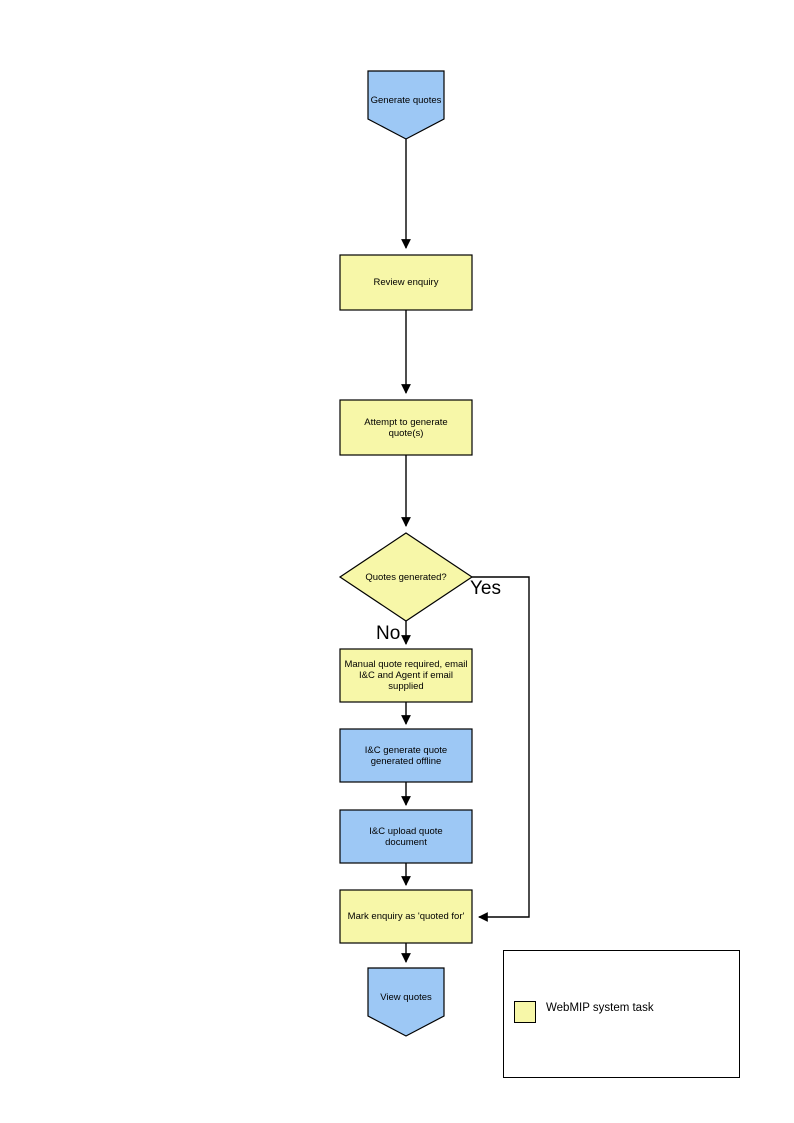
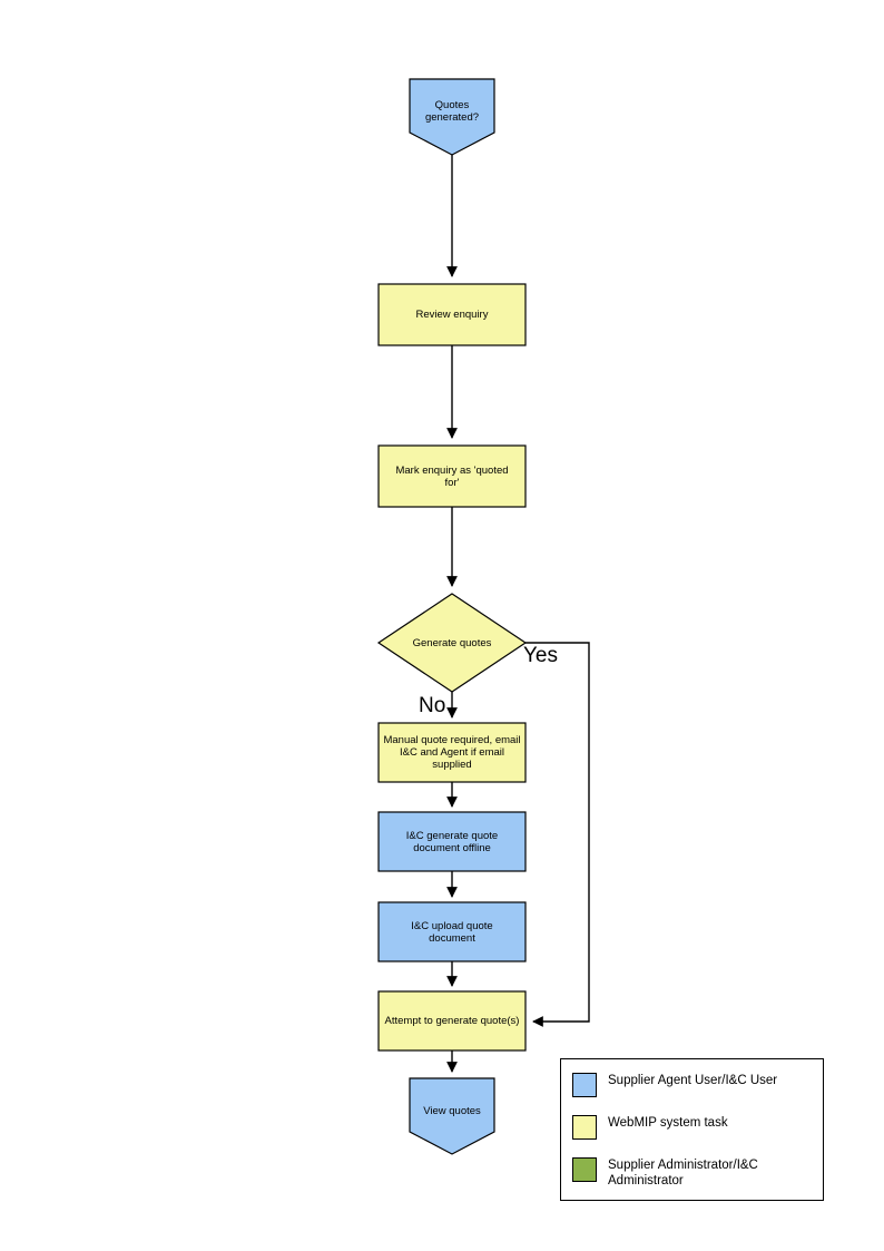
- Generate quotes
+ Quotes generated?
  Review enquiry
- Attempt to generate quote(s)
+ Mark enquiry as 'quoted for'
- Quotes generated?
+ Generate quotes
  Manual quote required, email I&C and Agent if email supplied
- I&C generate quote generated offline
+ I&C generate quote document offline
  I&C upload quote document
- Mark enquiry as 'quoted for'
+ Attempt to generate quote(s)
  View quotes
  Yes
  No
+ Supplier Agent User/I&C User
  WebMIP system task
+ Supplier Administrator/I&C Administrator
